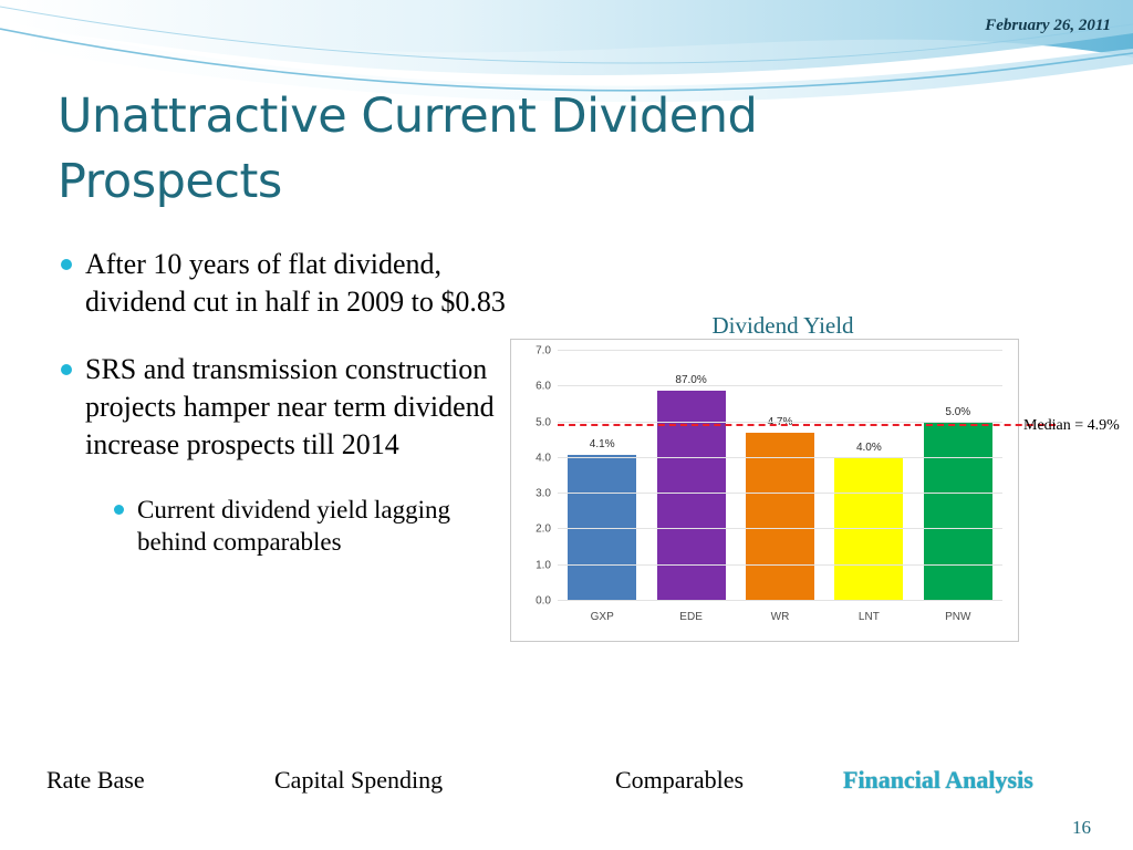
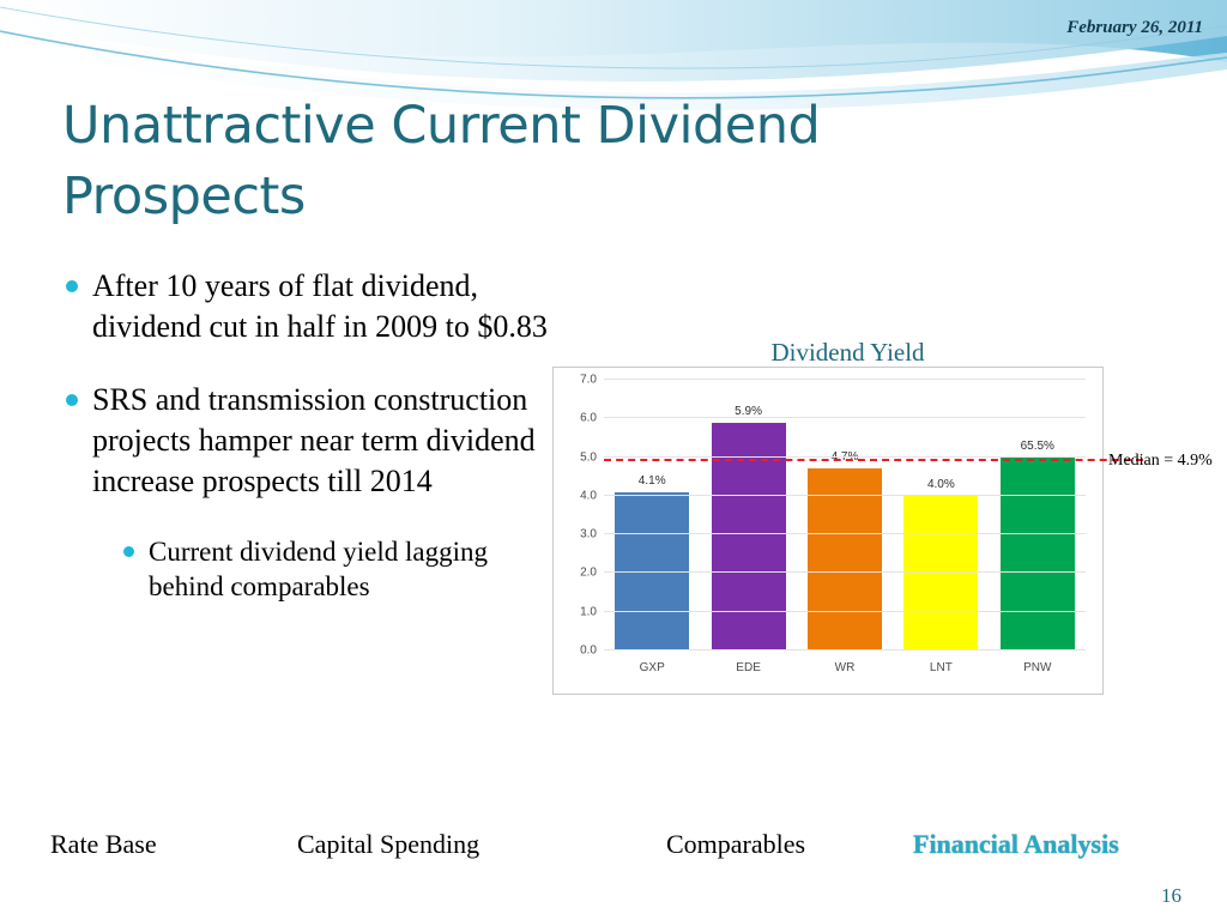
  February 26, 2011
  Unattractive Current Dividend Prospects
  After 10 years of flat dividend, dividend cut in half in 2009 to $0.83
  SRS and transmission construction projects hamper near term dividend increase prospects till 2014
  Current dividend yield lagging behind comparables
  Dividend Yield
  4.1%
  GXP
- 87.0%
+ 5.9%
  EDE
  4.7%
  WR
  4.0%
  LNT
- 5.0%
+ 65.5%
  PNW
  0.0
  1.0
  2.0
  3.0
  4.0
  5.0
  6.0
  7.0
  Median = 4.9%
  Rate Base
  Capital Spending
  Comparables
  Financial Analysis
  16
